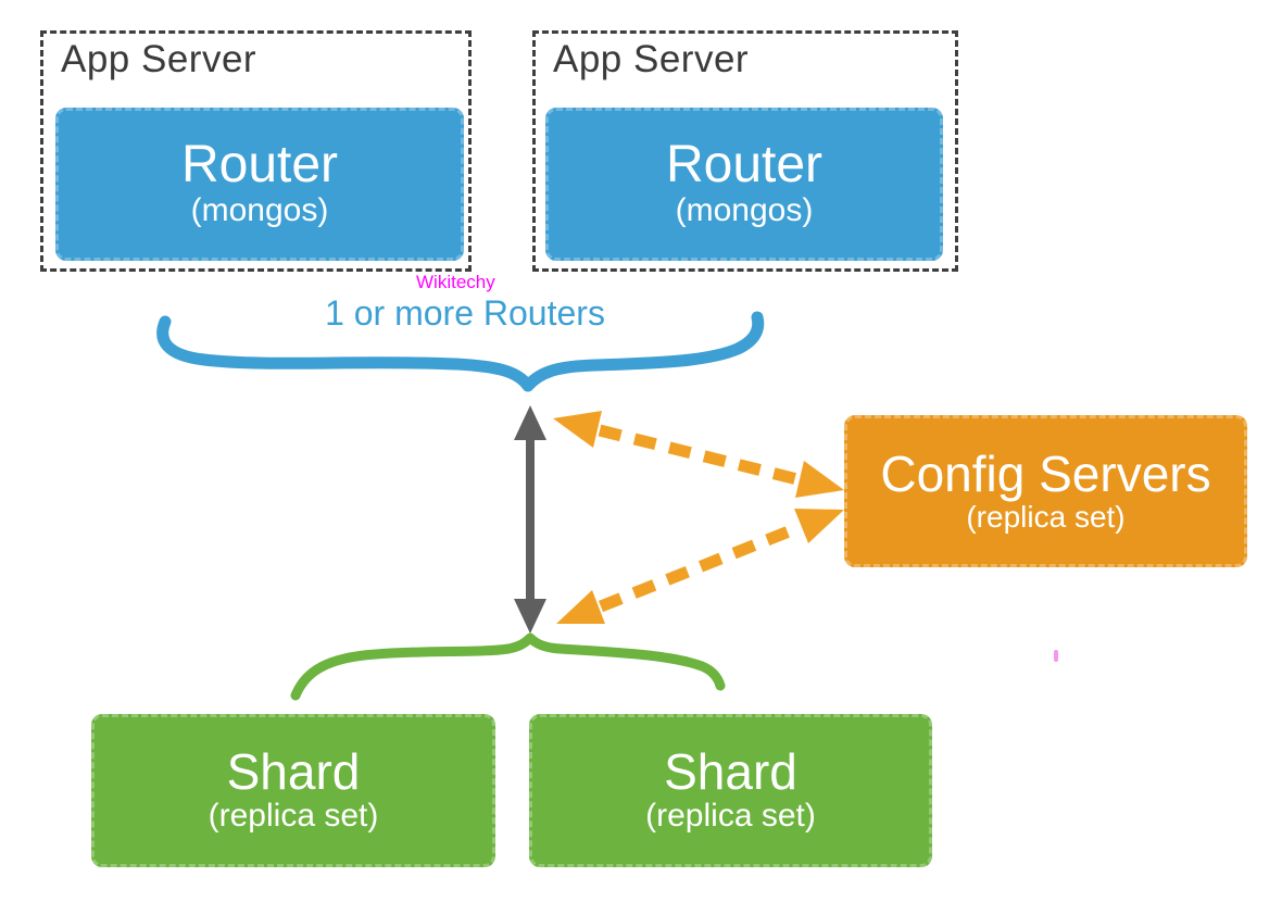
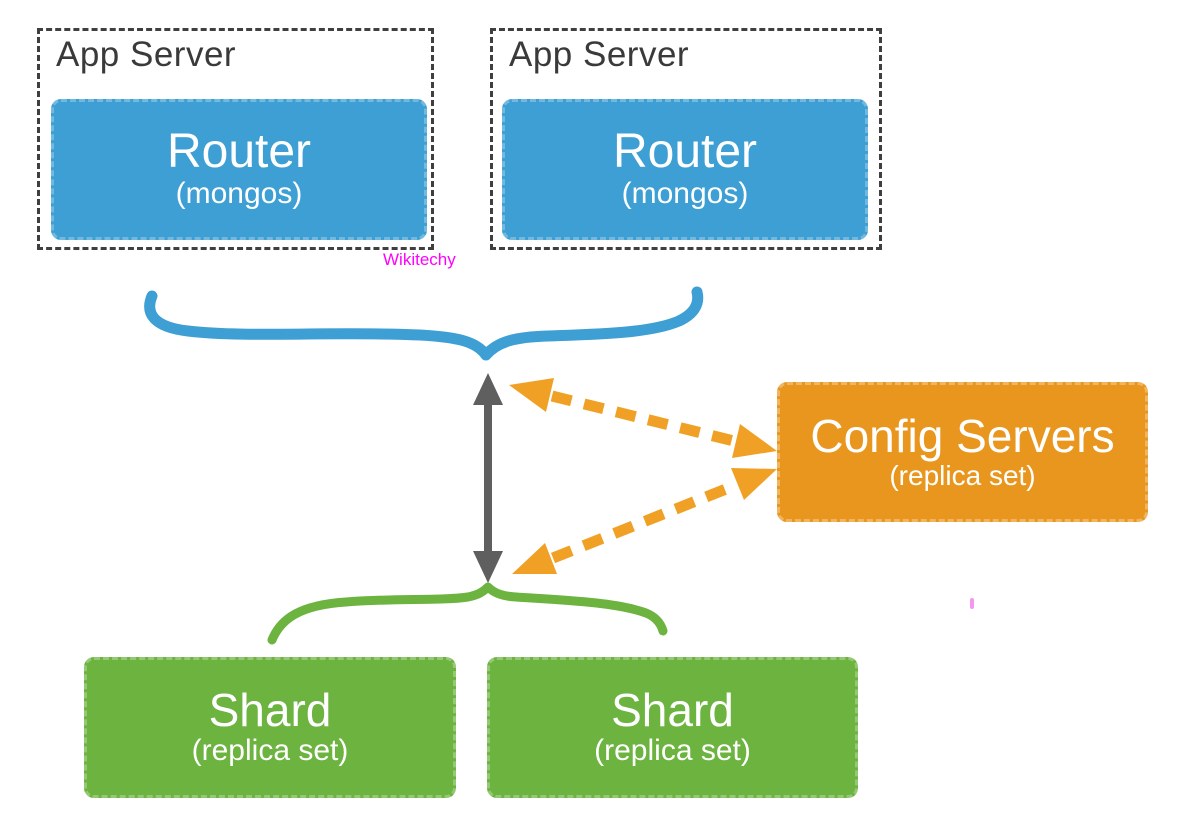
  App Server
  Router
  (mongos)
  App Server
  Router
  (mongos)
  Wikitechy
- 1 or more Routers
  Config Servers
  (replica set)
  Shard
  (replica set)
  Shard
  (replica set)
